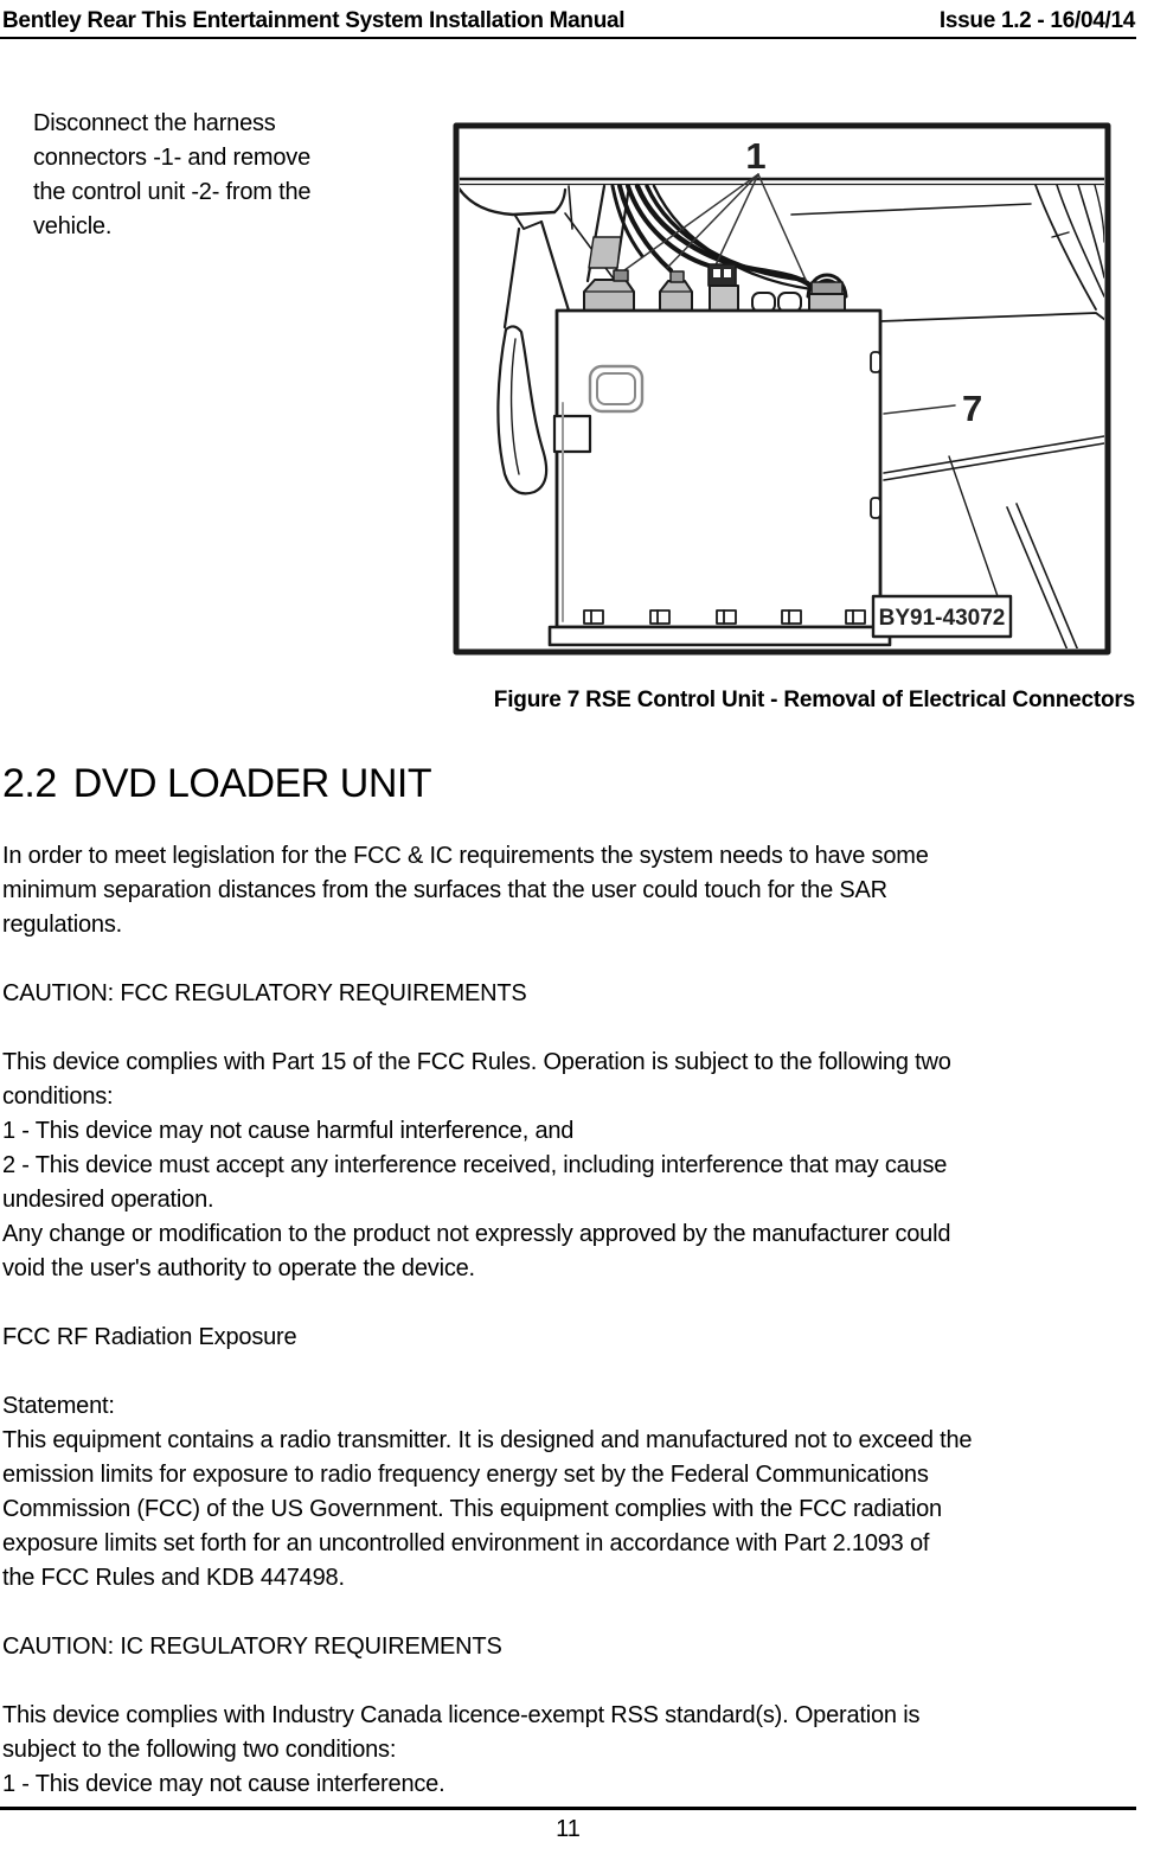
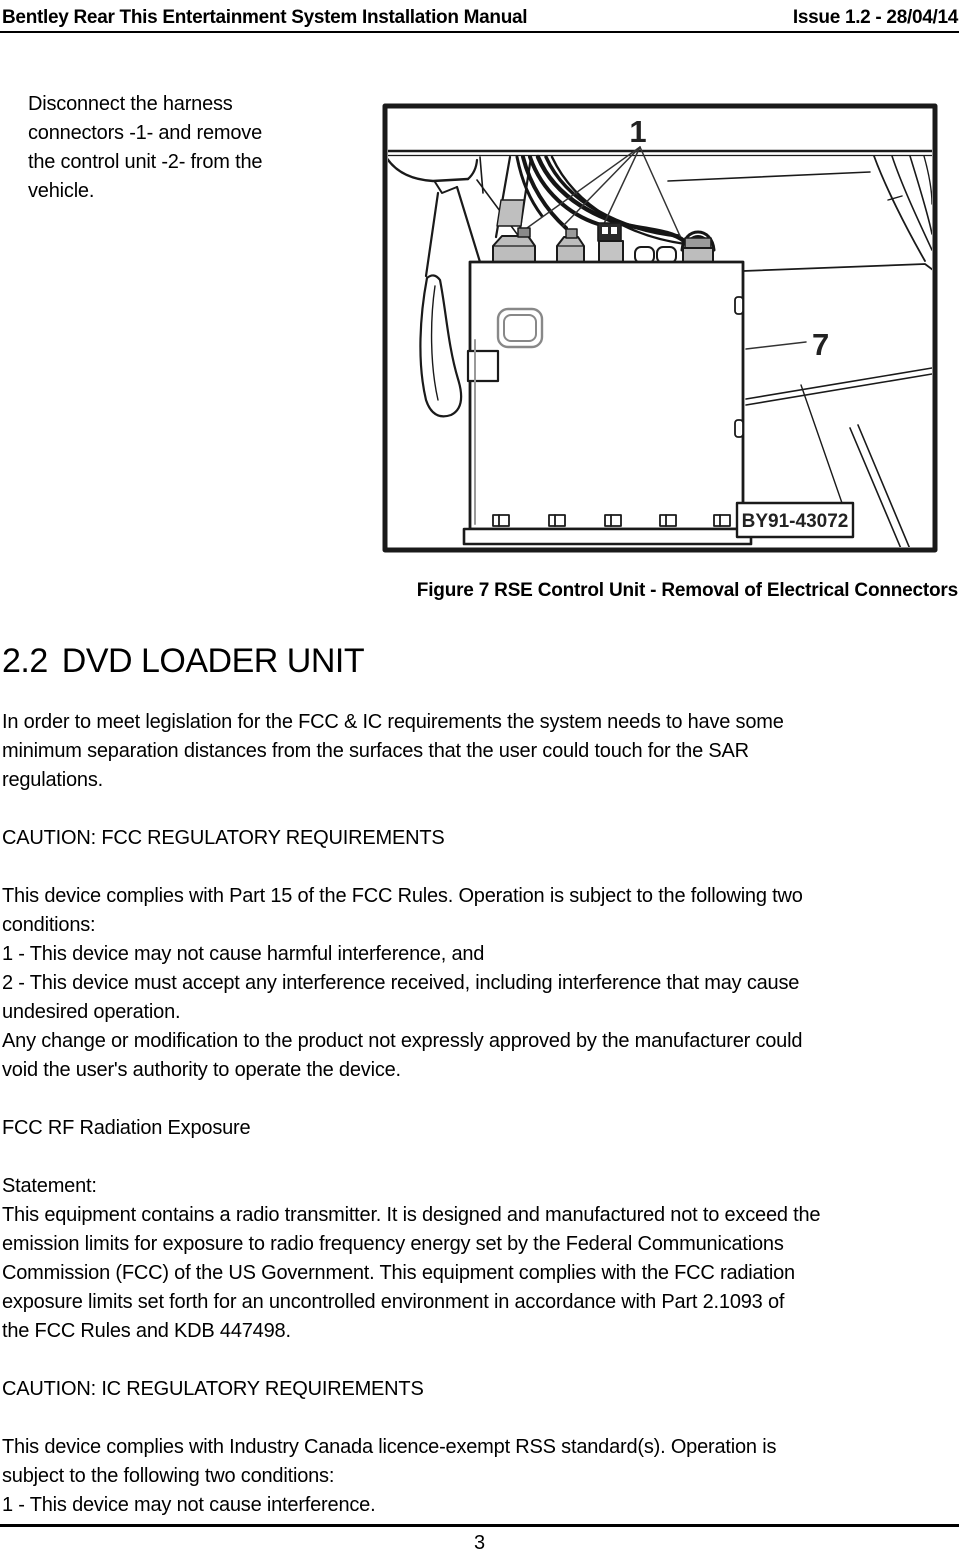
  Bentley Rear This Entertainment System Installation Manual
- Issue 1.2 - 16/04/14
+ Issue 1.2 - 28/04/14
  Disconnect the harness
  connectors -1- and remove
  the control unit -2- from the
  vehicle.
  1
  7
  BY91-43072
  Figure 7 RSE Control Unit - Removal of Electrical Connectors
  2.2 DVD LOADER UNIT
  In order to meet legislation for the FCC & IC requirements the system needs to have some
  minimum separation distances from the surfaces that the user could touch for the SAR
  regulations.
  CAUTION: FCC REGULATORY REQUIREMENTS
  This device complies with Part 15 of the FCC Rules. Operation is subject to the following two
  conditions:
  1 - This device may not cause harmful interference, and
  2 - This device must accept any interference received, including interference that may cause
  undesired operation.
  Any change or modification to the product not expressly approved by the manufacturer could
  void the user's authority to operate the device.
  FCC RF Radiation Exposure
  Statement:
  This equipment contains a radio transmitter. It is designed and manufactured not to exceed the
  emission limits for exposure to radio frequency energy set by the Federal Communications
  Commission (FCC) of the US Government. This equipment complies with the FCC radiation
  exposure limits set forth for an uncontrolled environment in accordance with Part 2.1093 of
  the FCC Rules and KDB 447498.
  CAUTION: IC REGULATORY REQUIREMENTS
  This device complies with Industry Canada licence-exempt RSS standard(s). Operation is
  subject to the following two conditions:
  1 - This device may not cause interference.
- 11
+ 3
